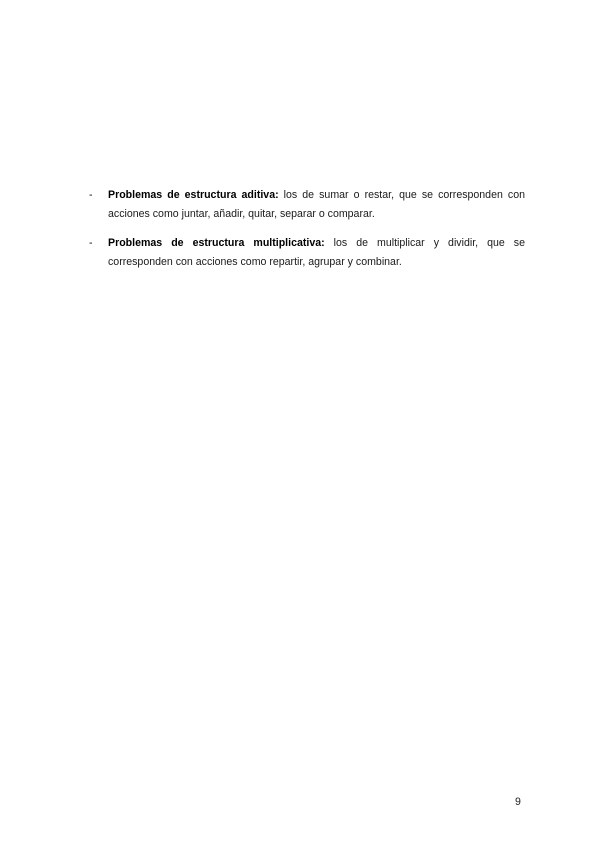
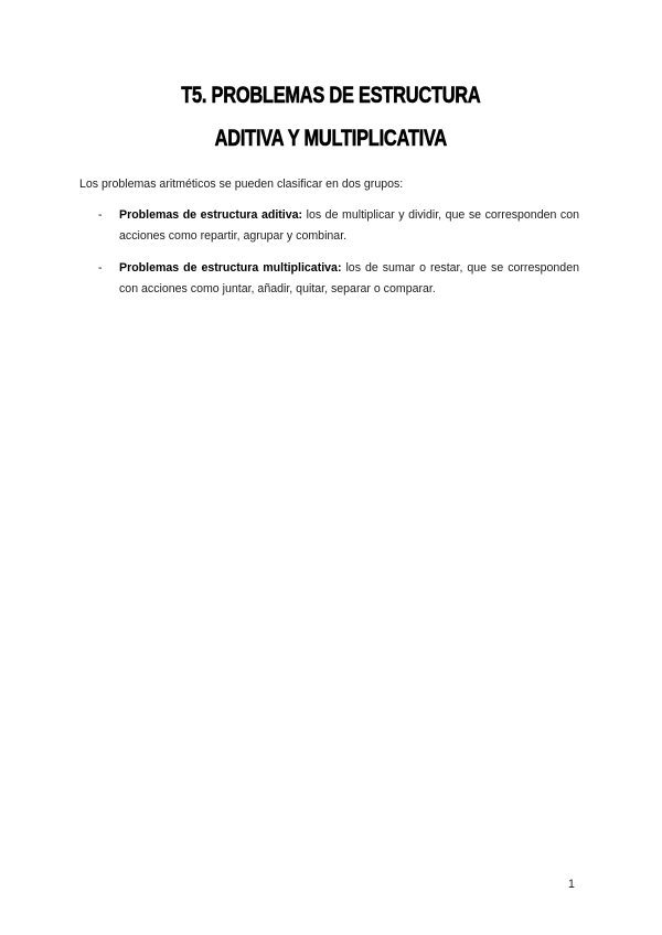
+ T5. PROBLEMAS DE ESTRUCTURA
+ ADITIVA Y MULTIPLICATIVA
+ Los problemas aritméticos se pueden clasificar en dos grupos:
  -
- Problemas de estructura aditiva: los de sumar o restar, que se corresponden con acciones como juntar, añadir, quitar, separar o comparar.
+ Problemas de estructura aditiva: los de multiplicar y dividir, que se corresponden con acciones como repartir, agrupar y combinar.
  -
- Problemas de estructura multiplicativa: los de multiplicar y dividir, que se corresponden con acciones como repartir, agrupar y combinar.
+ Problemas de estructura multiplicativa: los de sumar o restar, que se corresponden con acciones como juntar, añadir, quitar, separar o comparar.
- 9
+ 1
